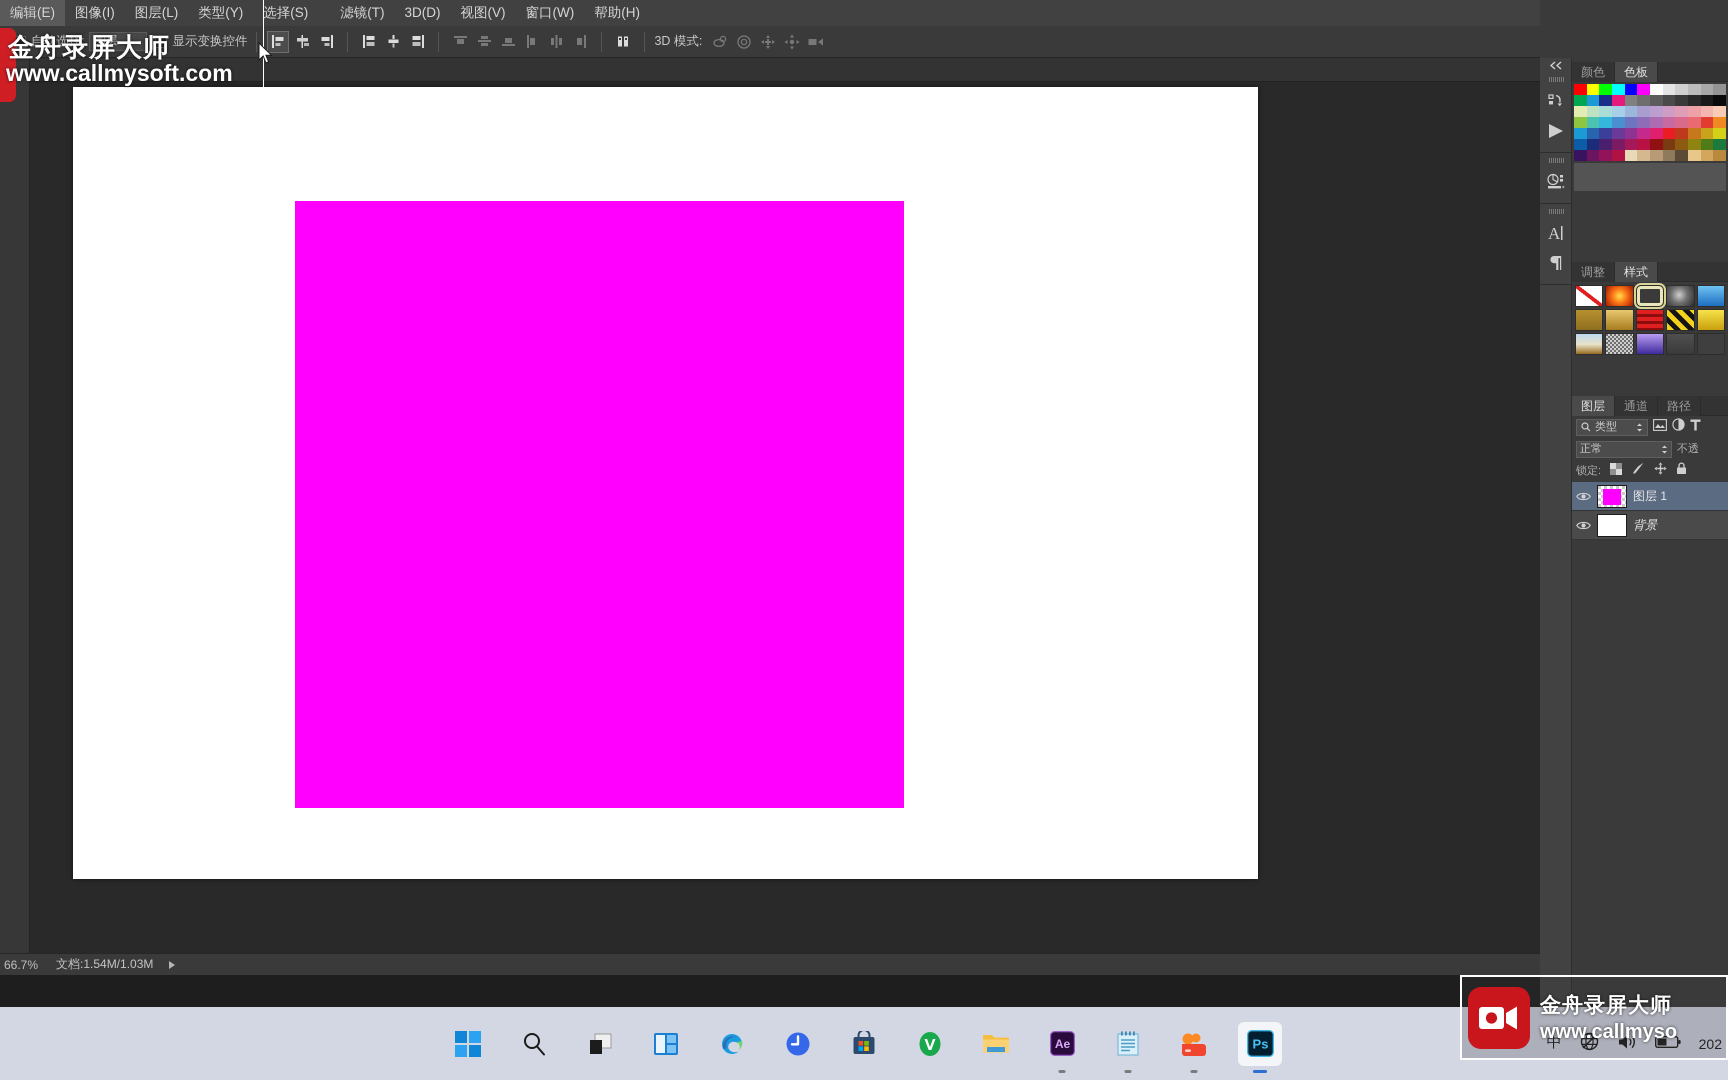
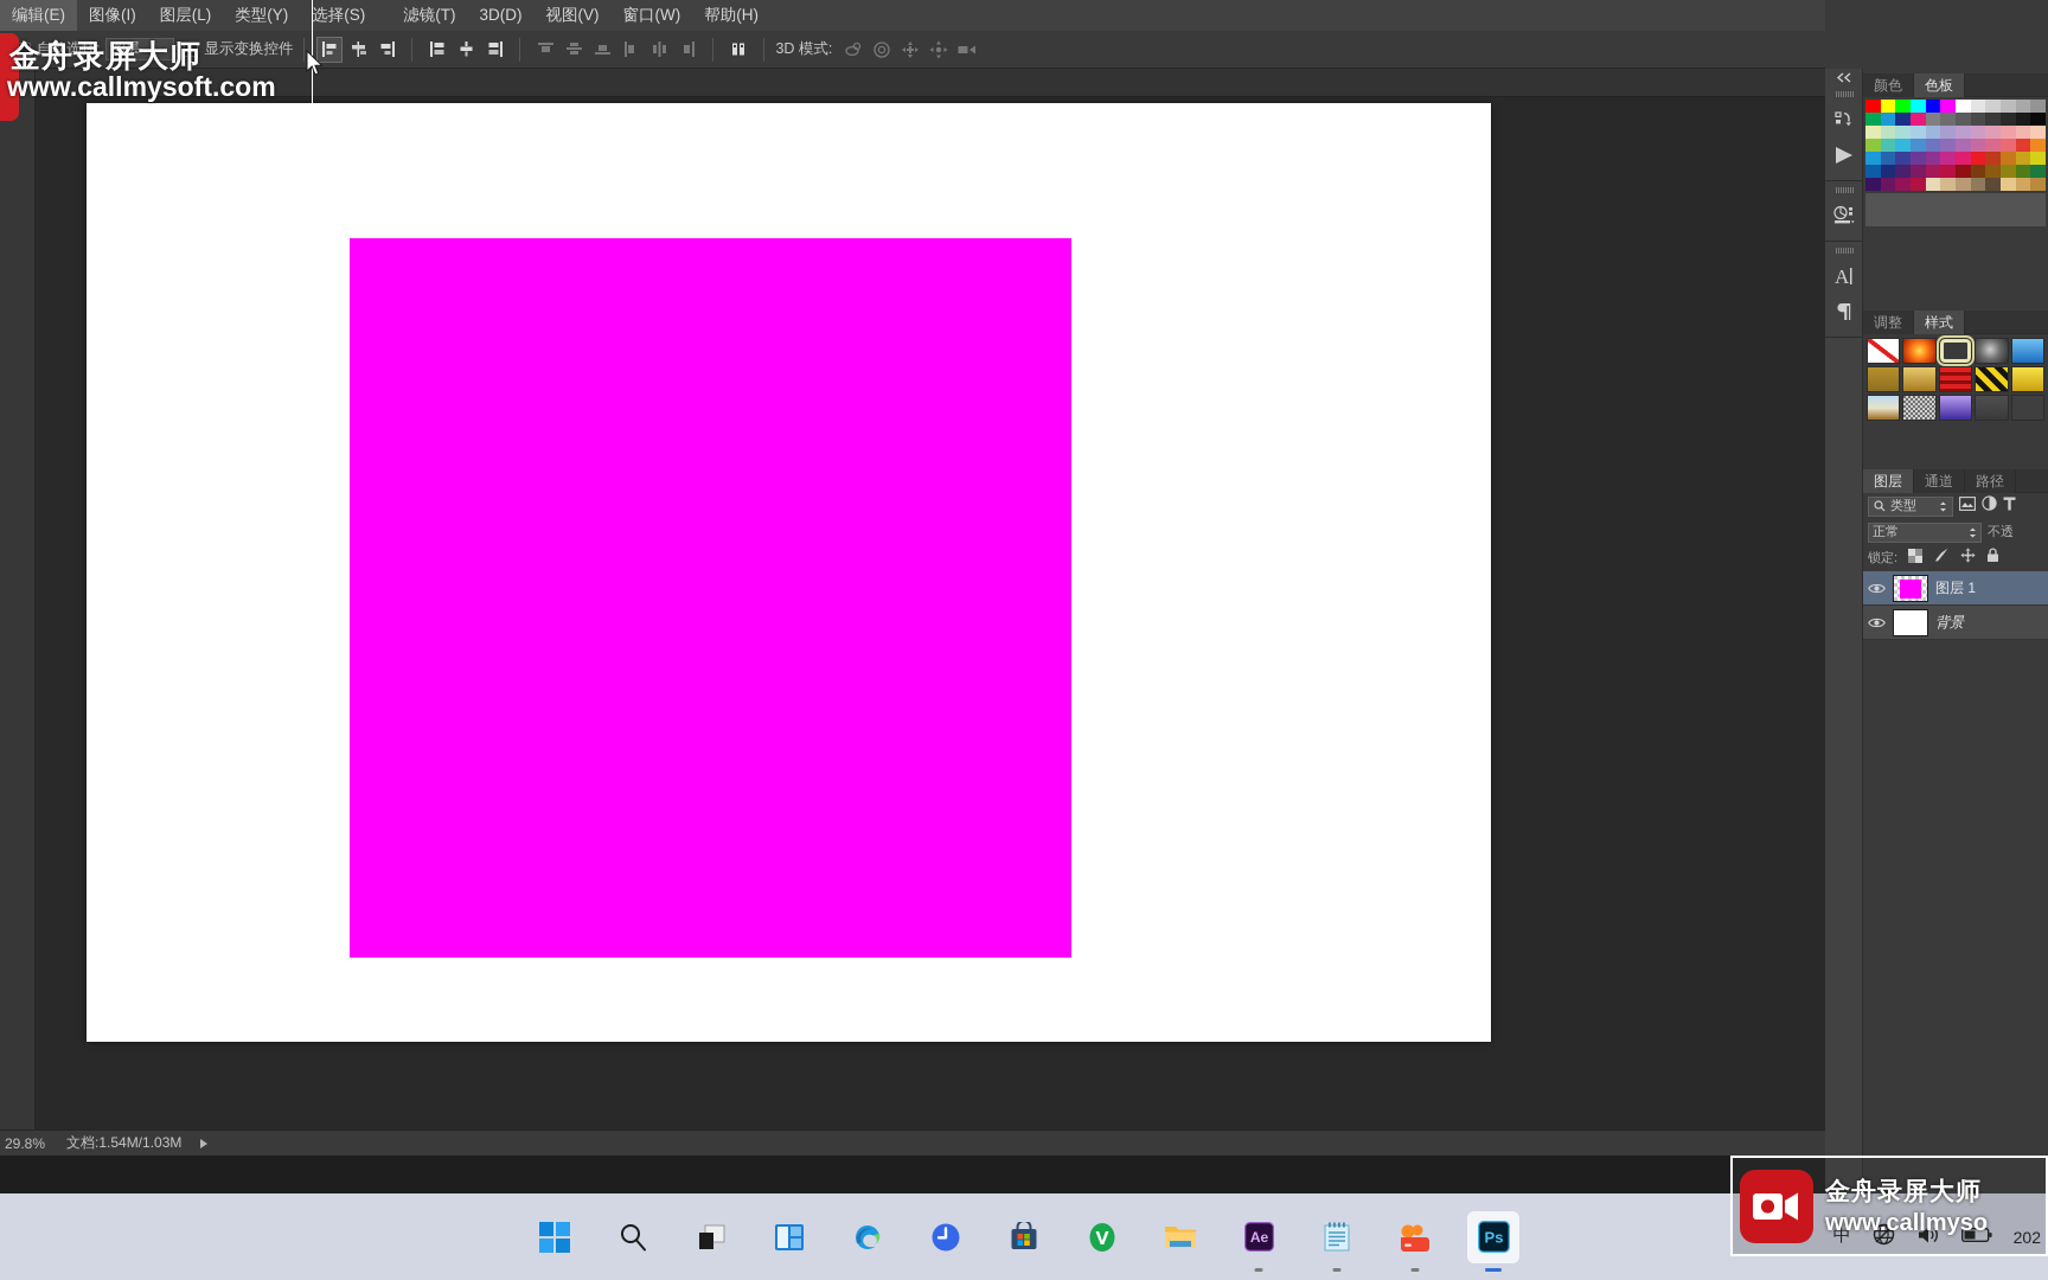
  编辑(E)
  图像(I)
  图层(L)
  类型(Y)
  选择(S)
  滤镜(T)
  3D(D)
  视图(V)
  窗口(W)
  帮助(H)
  自动选择:
  图层
  显示变换控件
  3D 模式:
- 66.7%
+ 29.8%
  文档:1.54M/1.03M
  A
  颜色
  色板
  调整
  样式
  图层
  通道
  路径
  类型
  正常
  不透
  锁定:
  图层 1
  背景
  Ae
  Ps
  中
  202
  金舟录屏大师
  www.callmysoft.com
  金舟录屏大师
  www.callmyso
